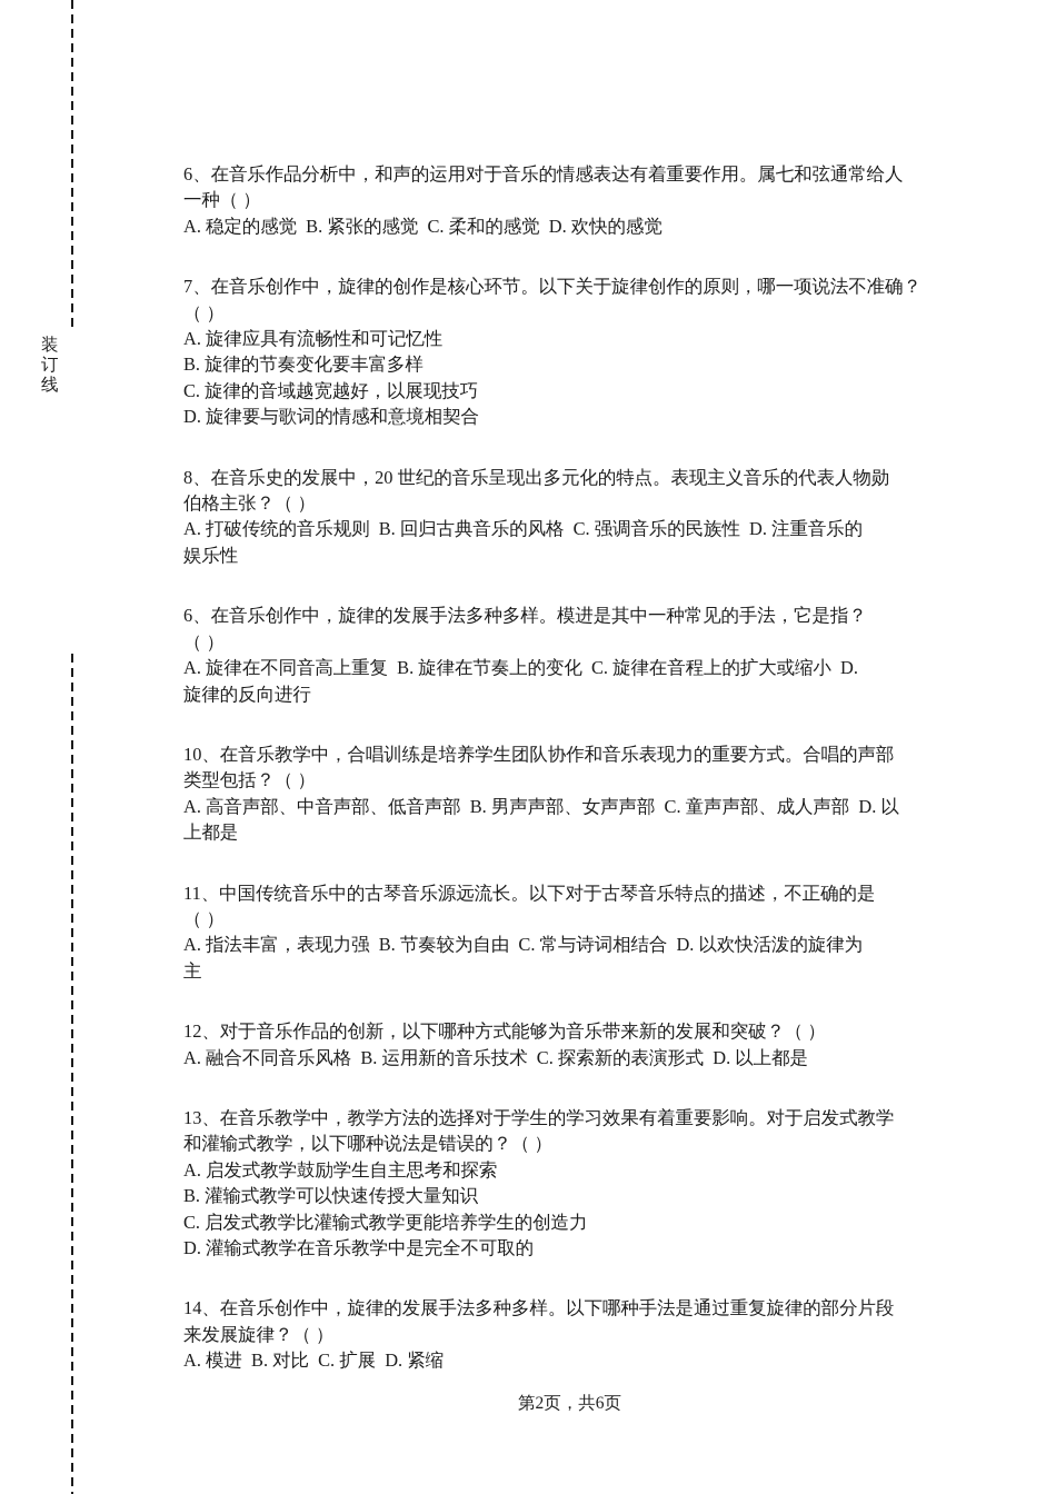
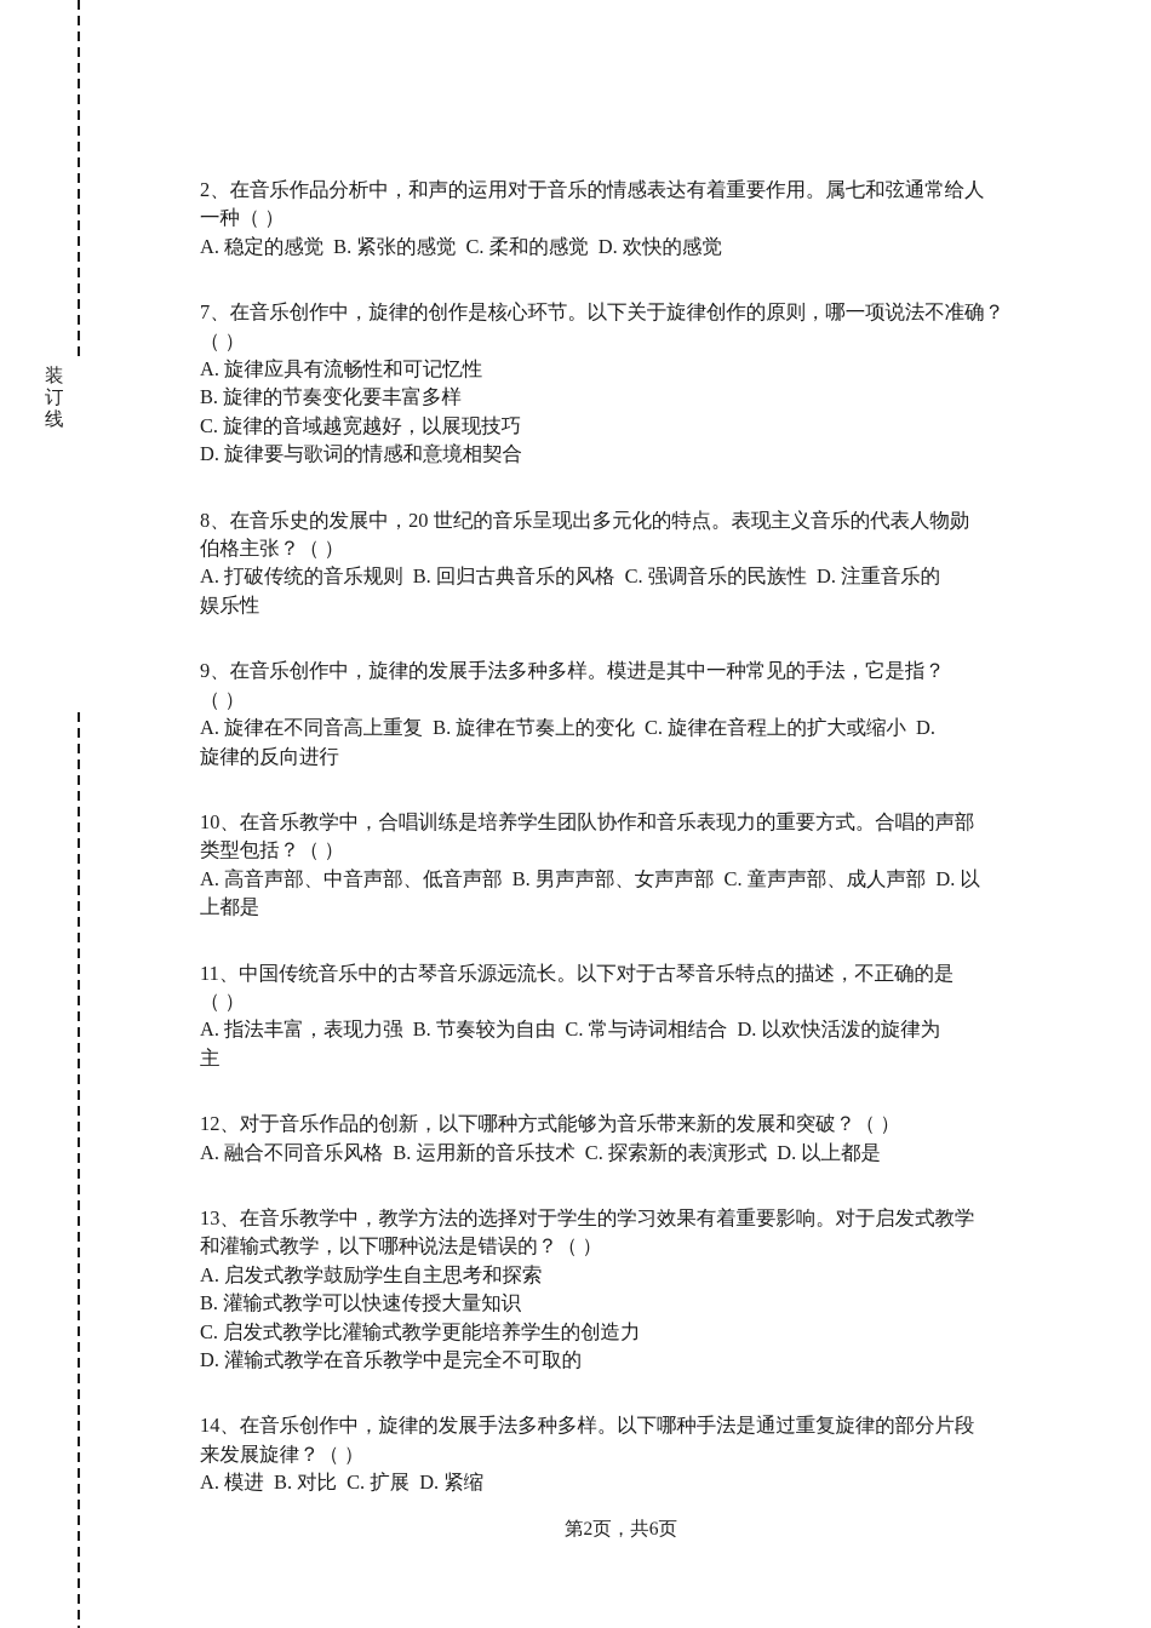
  装订线
- 6、在音乐作品分析中，和声的运用对于音乐的情感表达有着重要作用。属七和弦通常给人
+ 2、在音乐作品分析中，和声的运用对于音乐的情感表达有着重要作用。属七和弦通常给人
  一种（ ）
  A. 稳定的感觉 B. 紧张的感觉 C. 柔和的感觉 D. 欢快的感觉
  7、在音乐创作中，旋律的创作是核心环节。以下关于旋律创作的原则，哪一项说法不准确？
  （ ）
  A. 旋律应具有流畅性和可记忆性
  B. 旋律的节奏变化要丰富多样
  C. 旋律的音域越宽越好，以展现技巧
  D. 旋律要与歌词的情感和意境相契合
  8、在音乐史的发展中，20 世纪的音乐呈现出多元化的特点。表现主义音乐的代表人物勋
  伯格主张？（ ）
  A. 打破传统的音乐规则 B. 回归古典音乐的风格 C. 强调音乐的民族性 D. 注重音乐的
  娱乐性
- 6、在音乐创作中，旋律的发展手法多种多样。模进是其中一种常见的手法，它是指？
+ 9、在音乐创作中，旋律的发展手法多种多样。模进是其中一种常见的手法，它是指？
  （ ）
  A. 旋律在不同音高上重复 B. 旋律在节奏上的变化 C. 旋律在音程上的扩大或缩小 D.
  旋律的反向进行
  10、在音乐教学中，合唱训练是培养学生团队协作和音乐表现力的重要方式。合唱的声部
  类型包括？（ ）
  A. 高音声部、中音声部、低音声部 B. 男声声部、女声声部 C. 童声声部、成人声部 D. 以
  上都是
  11、中国传统音乐中的古琴音乐源远流长。以下对于古琴音乐特点的描述，不正确的是
  （ ）
  A. 指法丰富，表现力强 B. 节奏较为自由 C. 常与诗词相结合 D. 以欢快活泼的旋律为
  主
  12、对于音乐作品的创新，以下哪种方式能够为音乐带来新的发展和突破？（ ）
  A. 融合不同音乐风格 B. 运用新的音乐技术 C. 探索新的表演形式 D. 以上都是
  13、在音乐教学中，教学方法的选择对于学生的学习效果有着重要影响。对于启发式教学
  和灌输式教学，以下哪种说法是错误的？（ ）
  A. 启发式教学鼓励学生自主思考和探索
  B. 灌输式教学可以快速传授大量知识
  C. 启发式教学比灌输式教学更能培养学生的创造力
  D. 灌输式教学在音乐教学中是完全不可取的
  14、在音乐创作中，旋律的发展手法多种多样。以下哪种手法是通过重复旋律的部分片段
  来发展旋律？（ ）
  A. 模进 B. 对比 C. 扩展 D. 紧缩
  第2页，共6页
